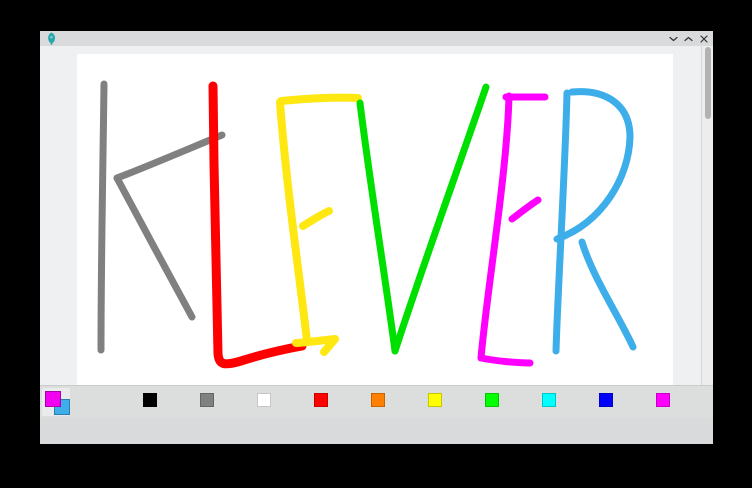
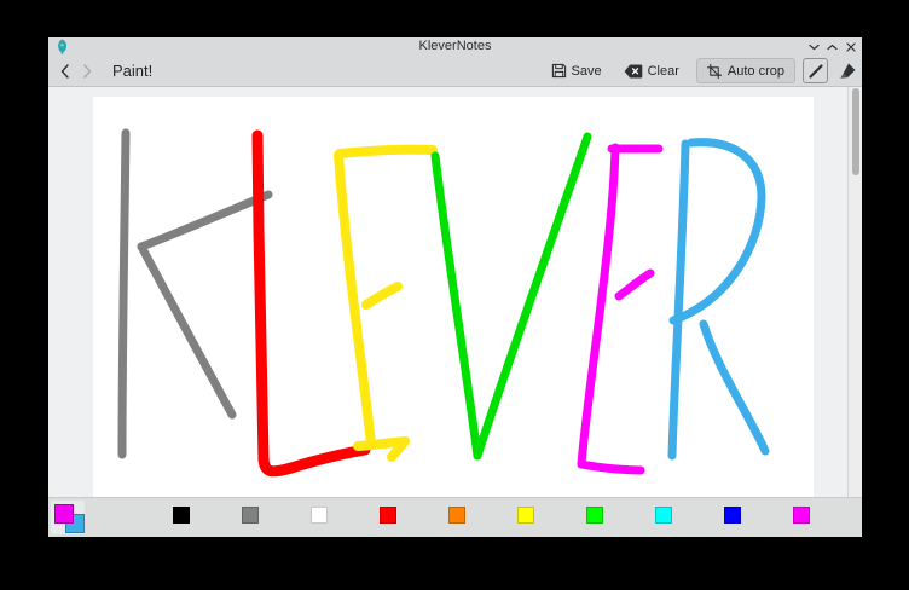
+ KleverNotes
+ Paint!
+ Save
+ Clear
+ Auto crop
